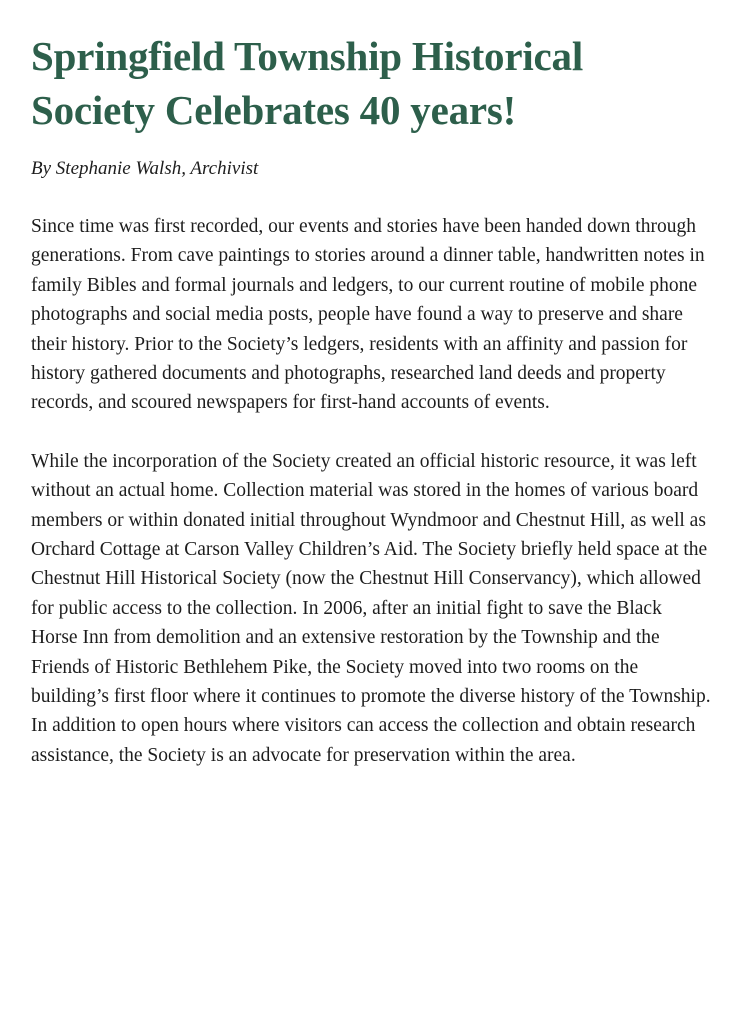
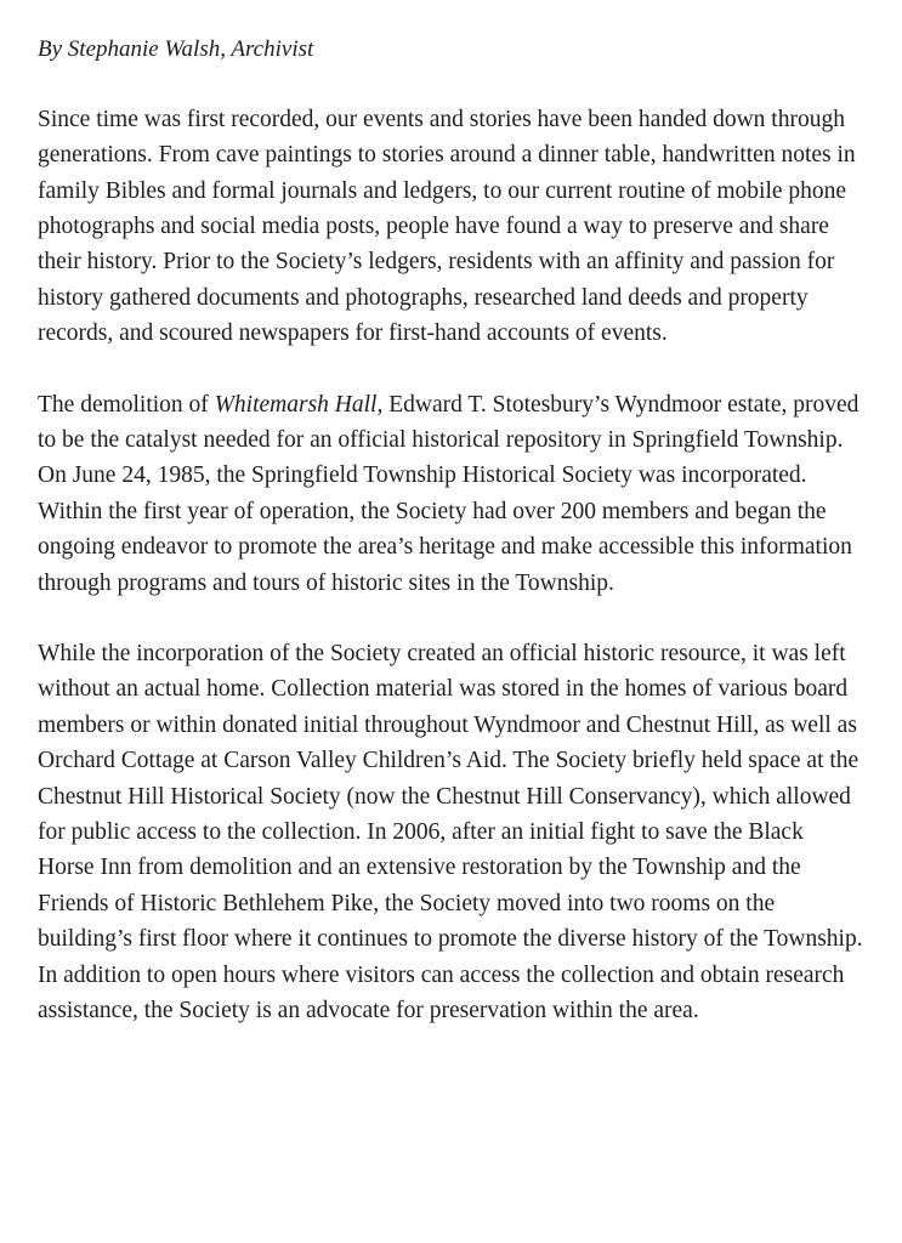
- Springfield Township Historical Society Celebrates 40 years!
  By Stephanie Walsh, Archivist
  Since time was first recorded, our events and stories have been handed down through generations. From cave paintings to stories around a dinner table, handwritten notes in family Bibles and formal journals and ledgers, to our current routine of mobile phone photographs and social media posts, people have found a way to preserve and share their history. Prior to the Society’s ledgers, residents with an affinity and passion for history gathered documents and photographs, researched land deeds and property records, and scoured newspapers for first-hand accounts of events.
+ The demolition of Whitemarsh Hall, Edward T. Stotesbury’s Wyndmoor estate, proved to be the catalyst needed for an official historical repository in Springfield Township. On June 24, 1985, the Springfield Township Historical Society was incorporated. Within the first year of operation, the Society had over 200 members and began the ongoing endeavor to promote the area’s heritage and make accessible this information through programs and tours of historic sites in the Township.
  While the incorporation of the Society created an official historic resource, it was left without an actual home. Collection material was stored in the homes of various board members or within donated initial throughout Wyndmoor and Chestnut Hill, as well as Orchard Cottage at Carson Valley Children’s Aid. The Society briefly held space at the Chestnut Hill Historical Society (now the Chestnut Hill Conservancy), which allowed for public access to the collection. In 2006, after an initial fight to save the Black Horse Inn from demolition and an extensive restoration by the Township and the Friends of Historic Bethlehem Pike, the Society moved into two rooms on the building’s first floor where it continues to promote the diverse history of the Township. In addition to open hours where visitors can access the collection and obtain research assistance, the Society is an advocate for preservation within the area.
